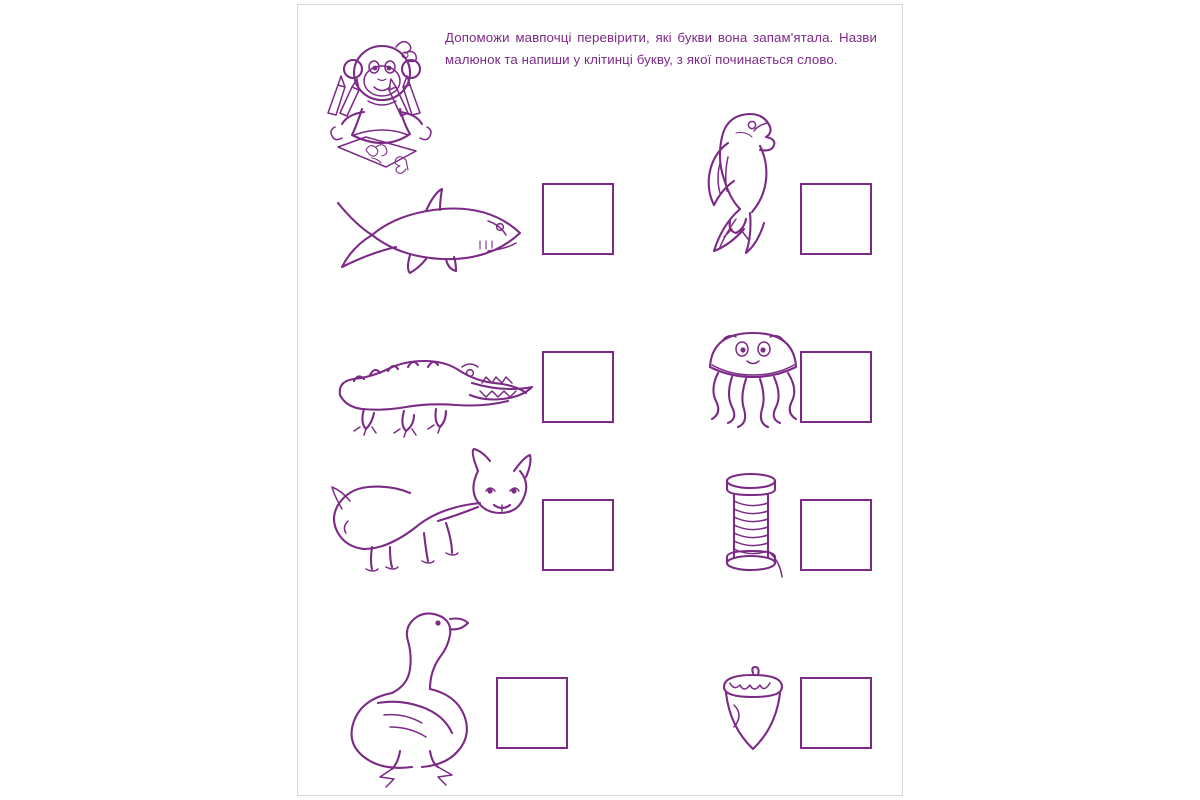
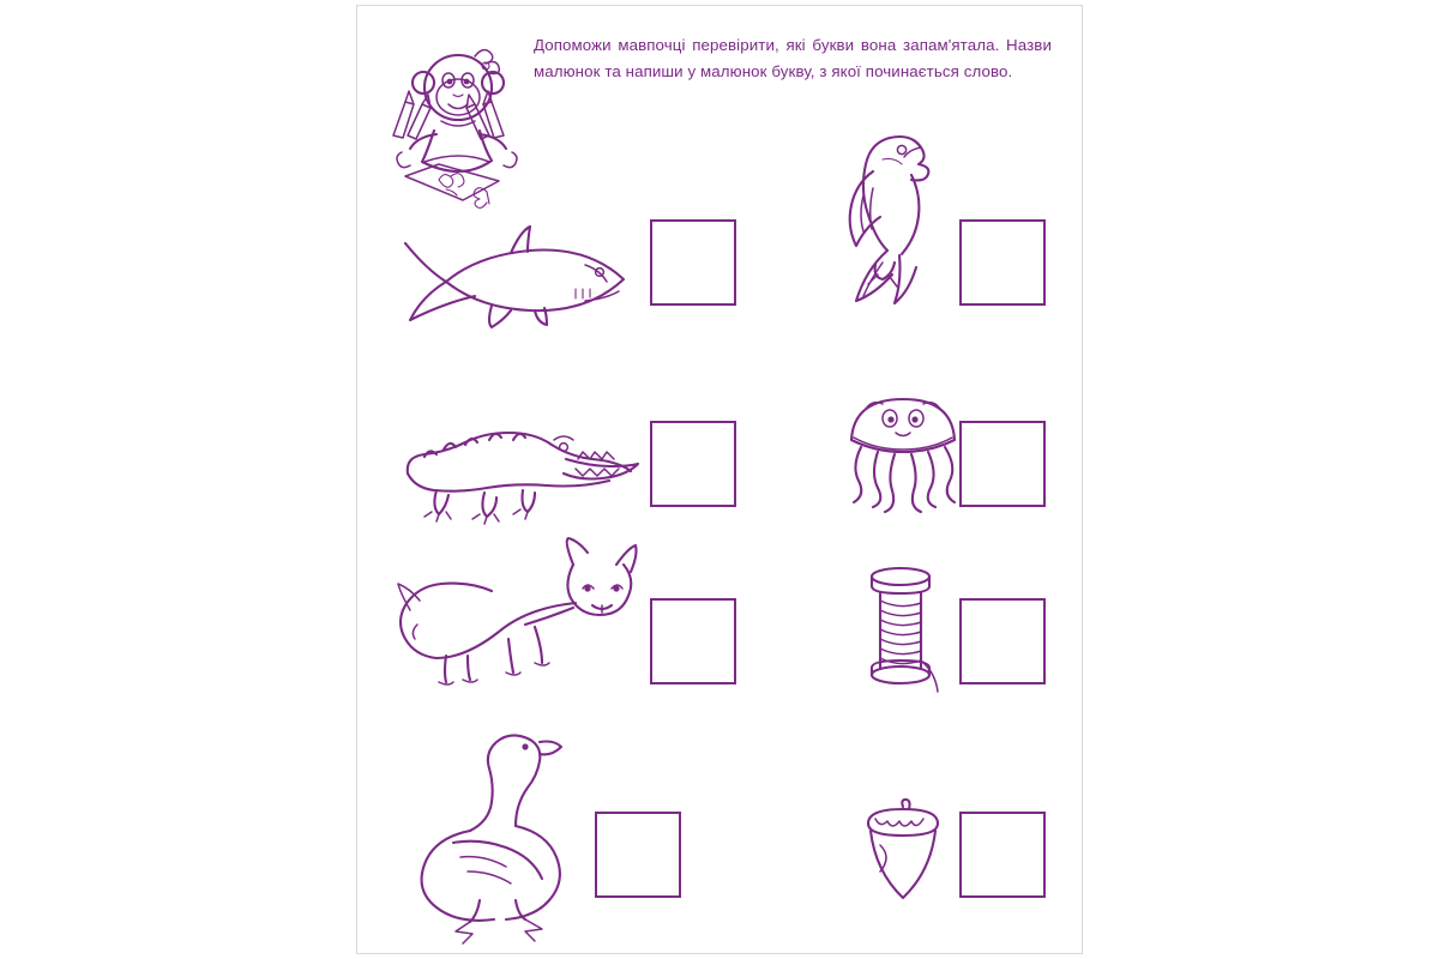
- Допоможи мавпочці перевірити, які букви вона запам'ятала. Назви малюнок та напиши у клітинці букву, з якої починається слово.
+ Допоможи мавпочці перевірити, які букви вона запам'ятала. Назви малюнок та напиши у малюнок букву, з якої починається слово.
